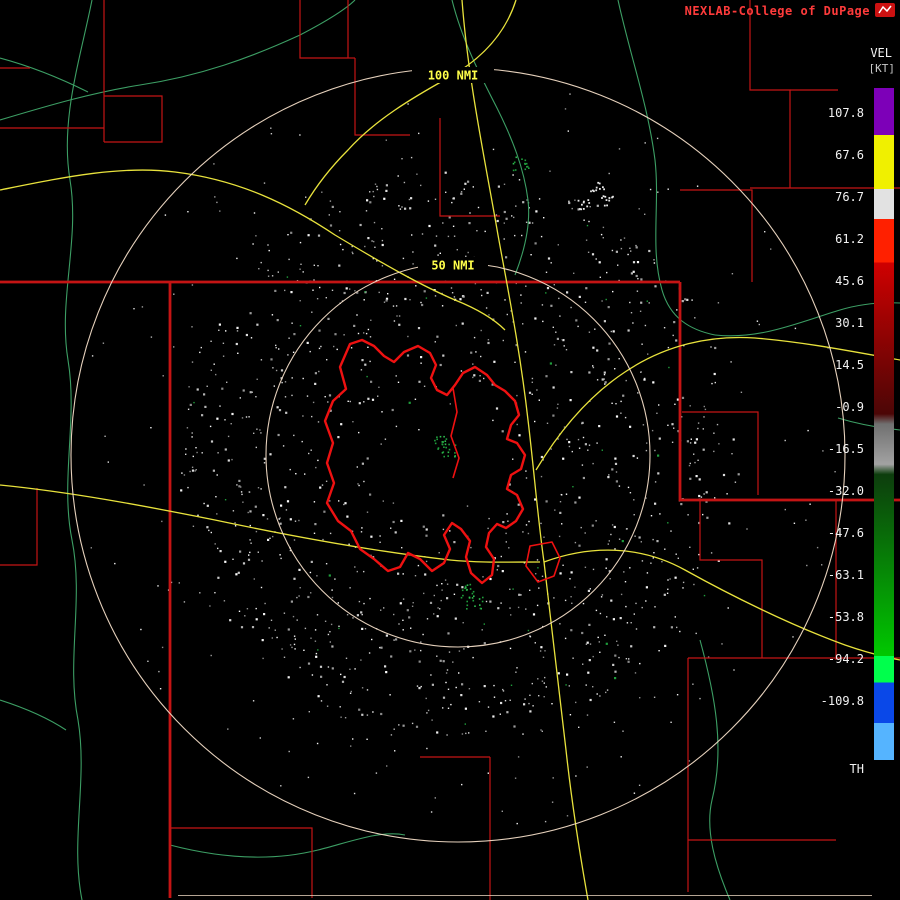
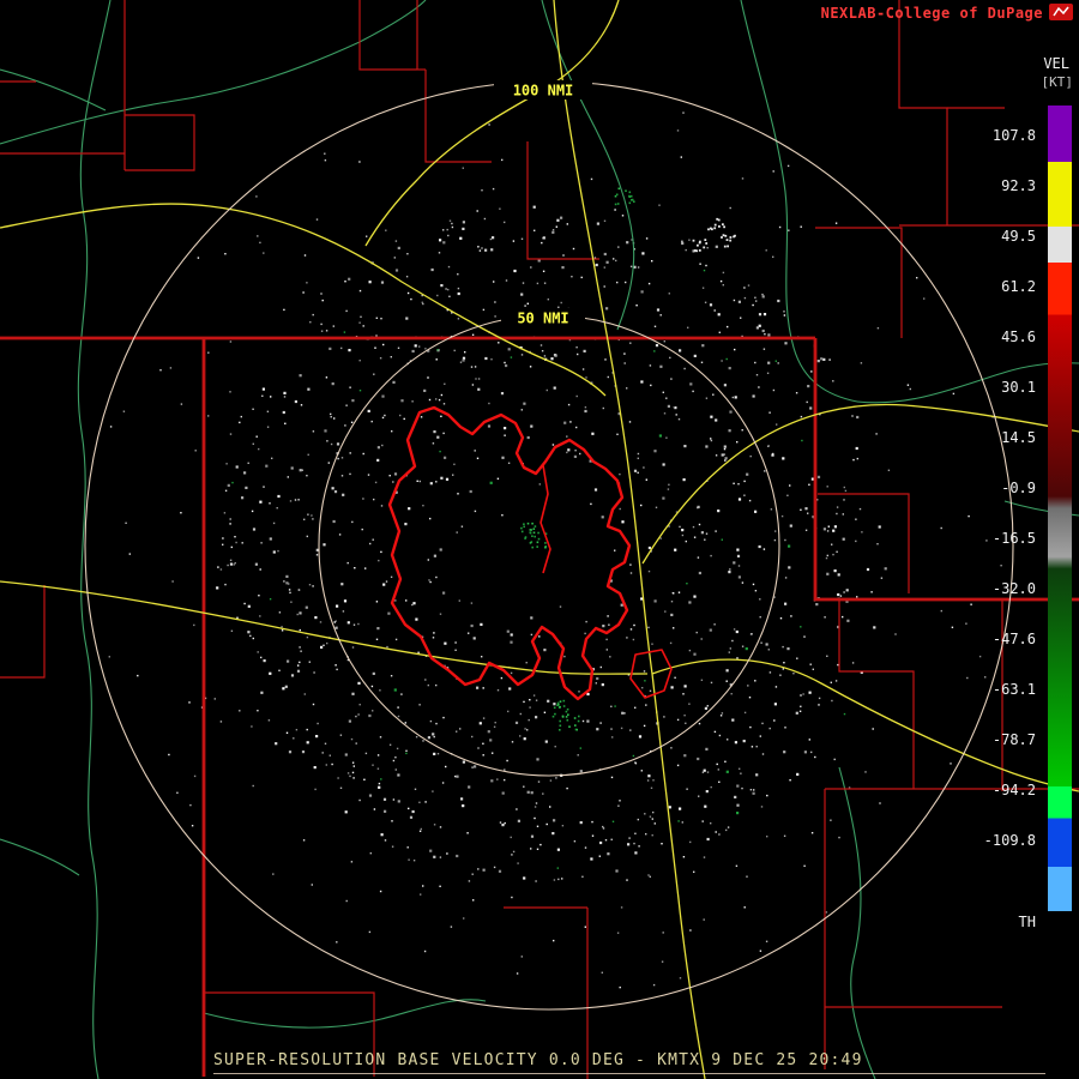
  100 NMI
  50 NMI
  NEXLAB-College of DuPage
  VEL
  [KT]
  107.8
- 67.6
+ 92.3
- 76.7
+ 49.5
  61.2
  45.6
  30.1
  14.5
  -0.9
  -16.5
  -32.0
  -47.6
  -63.1
- -53.8
+ -78.7
  -94.2
  -109.8
  TH
+ SUPER-RESOLUTION BASE VELOCITY 0.0 DEG - KMTX 9 DEC 25 20:49
